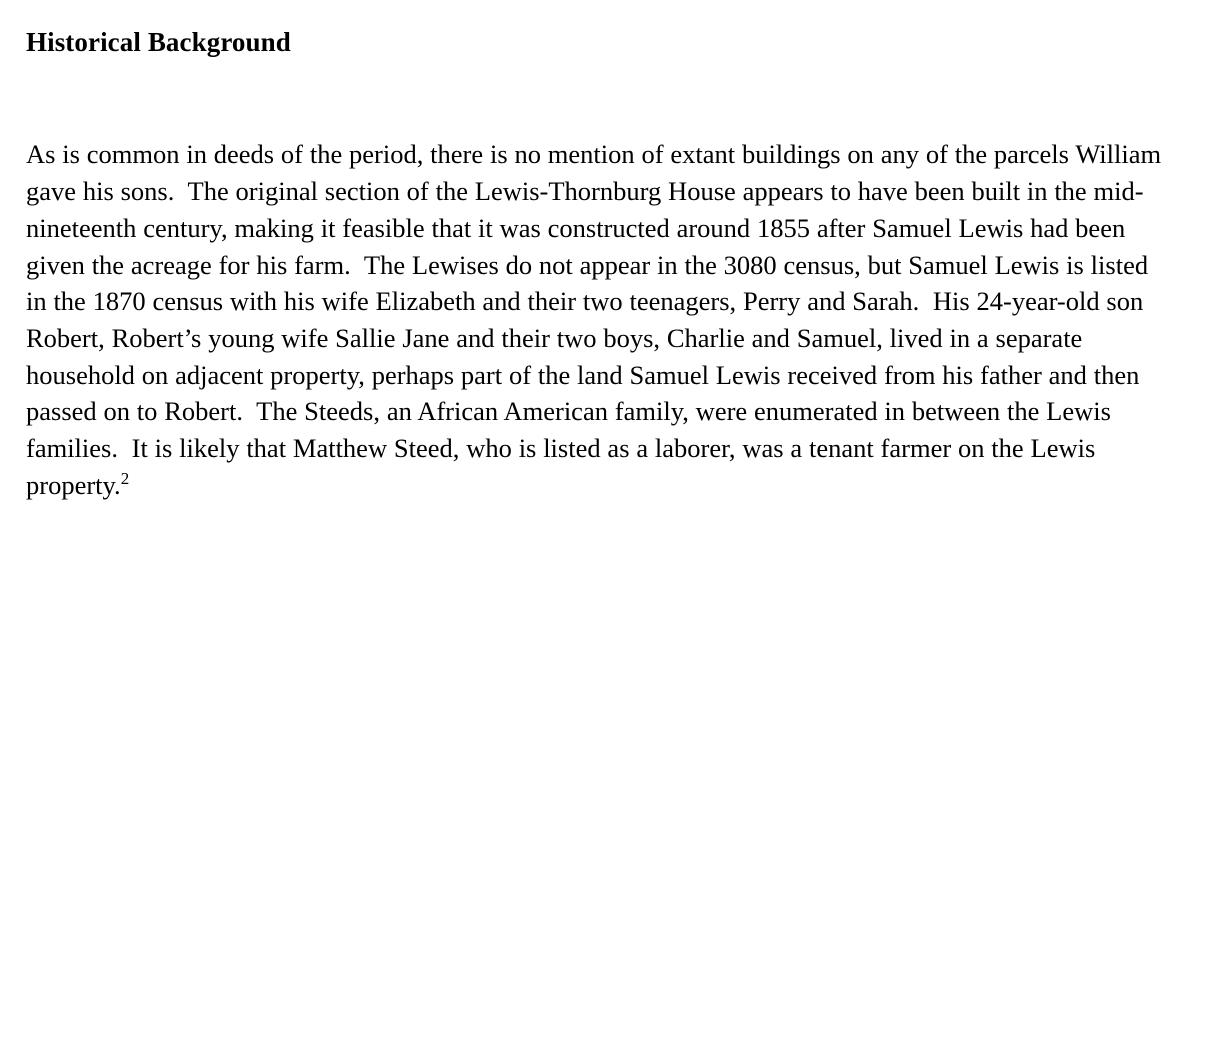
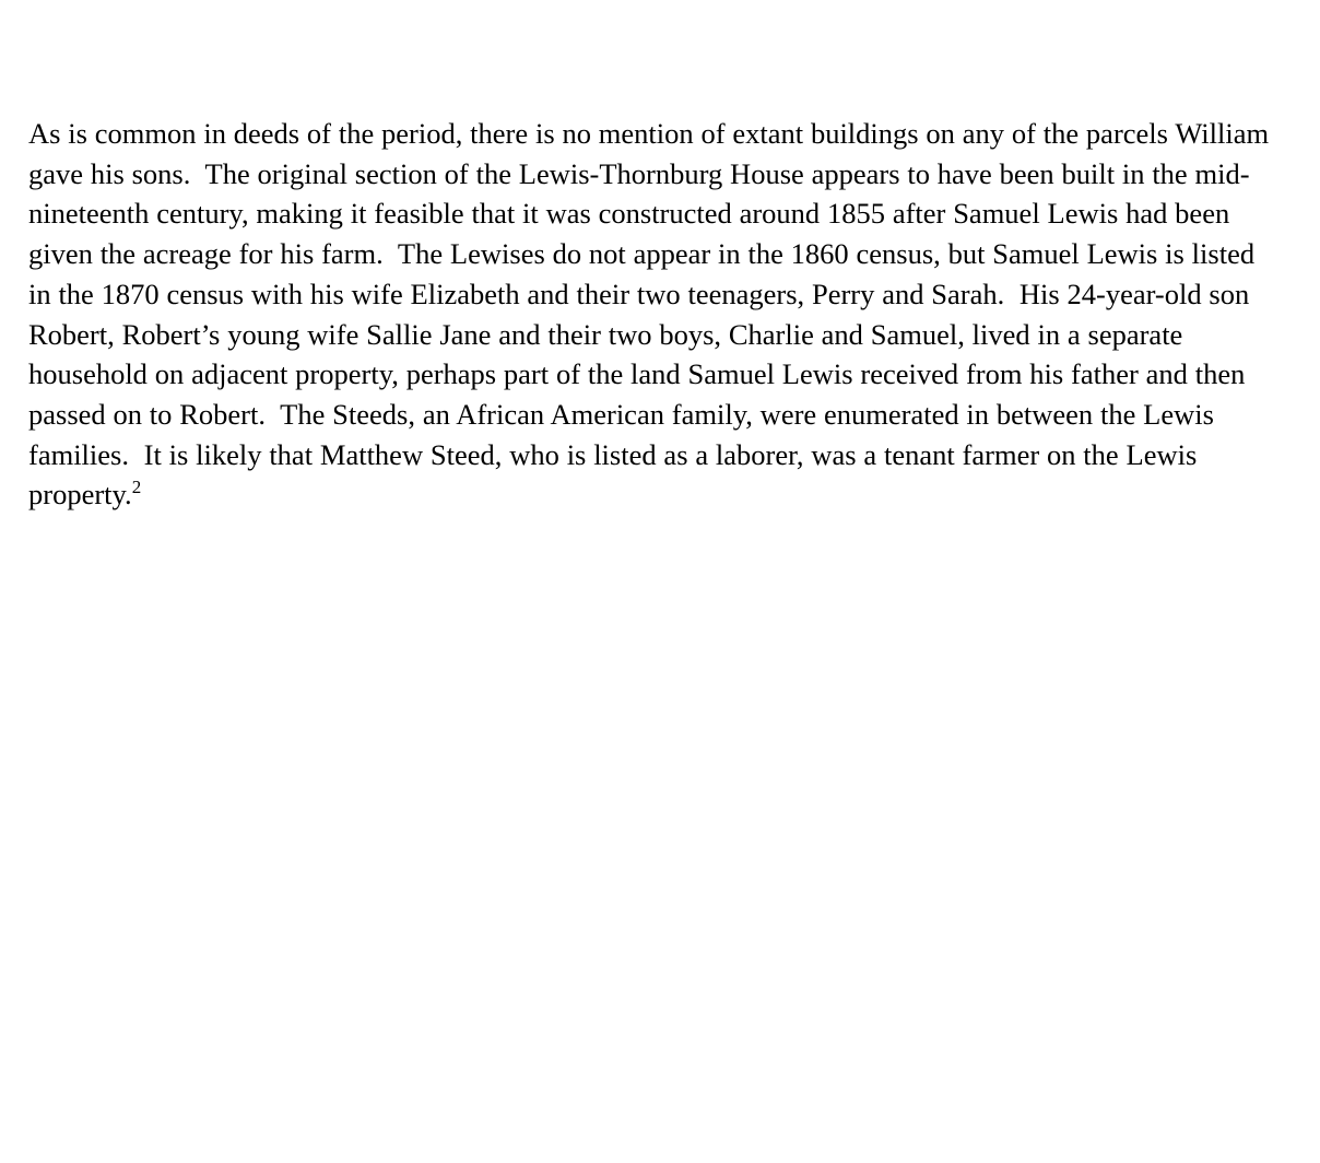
- Historical Background
- As is common in deeds of the period, there is no mention of extant buildings on any of the parcels William gave his sons. The original section of the Lewis-Thornburg House appears to have been built in the mid-nineteenth century, making it feasible that it was constructed around 1855 after Samuel Lewis had been given the acreage for his farm. The Lewises do not appear in the 3080 census, but Samuel Lewis is listed in the 1870 census with his wife Elizabeth and their two teenagers, Perry and Sarah. His 24-year-old son Robert, Robert’s young wife Sallie Jane and their two boys, Charlie and Samuel, lived in a separate household on adjacent property, perhaps part of the land Samuel Lewis received from his father and then passed on to Robert. The Steeds, an African American family, were enumerated in between the Lewis families. It is likely that Matthew Steed, who is listed as a laborer, was a tenant farmer on the Lewis property.2
+ As is common in deeds of the period, there is no mention of extant buildings on any of the parcels William gave his sons. The original section of the Lewis-Thornburg House appears to have been built in the mid-nineteenth century, making it feasible that it was constructed around 1855 after Samuel Lewis had been given the acreage for his farm. The Lewises do not appear in the 1860 census, but Samuel Lewis is listed in the 1870 census with his wife Elizabeth and their two teenagers, Perry and Sarah. His 24-year-old son Robert, Robert’s young wife Sallie Jane and their two boys, Charlie and Samuel, lived in a separate household on adjacent property, perhaps part of the land Samuel Lewis received from his father and then passed on to Robert. The Steeds, an African American family, were enumerated in between the Lewis families. It is likely that Matthew Steed, who is listed as a laborer, was a tenant farmer on the Lewis property.2
